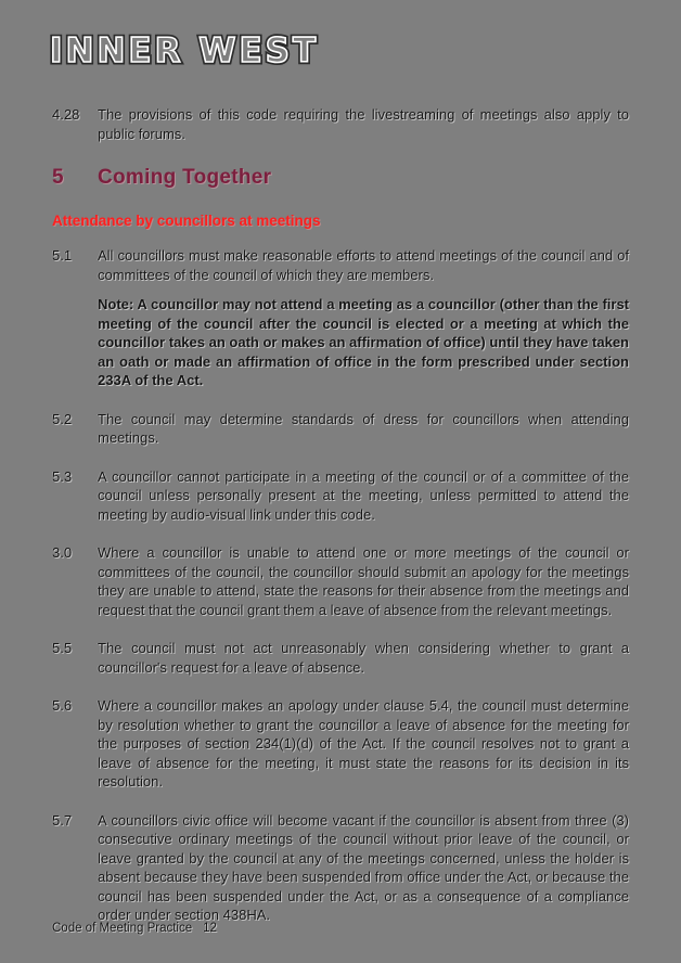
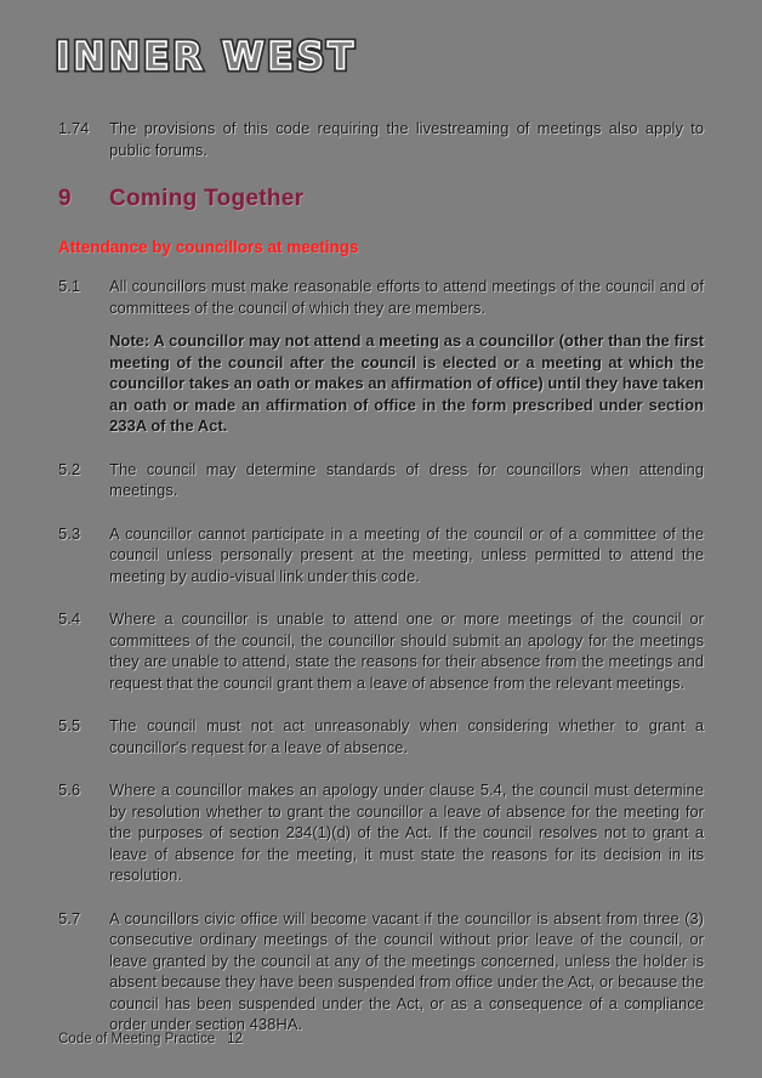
  INNER WEST
- 4.28
+ 1.74
  The provisions of this code requiring the livestreaming of meetings also apply to public forums.
- 5
+ 9
  Coming Together
  Attendance by councillors at meetings
  5.1
  All councillors must make reasonable efforts to attend meetings of the council and of committees of the council of which they are members.
  Note: A councillor may not attend a meeting as a councillor (other than the first meeting of the council after the council is elected or a meeting at which the councillor takes an oath or makes an affirmation of office) until they have taken an oath or made an affirmation of office in the form prescribed under section 233A of the Act.
  5.2
  The council may determine standards of dress for councillors when attending meetings.
  5.3
  A councillor cannot participate in a meeting of the council or of a committee of the council unless personally present at the meeting, unless permitted to attend the meeting by audio-visual link under this code.
- 3.0
+ 5.4
  Where a councillor is unable to attend one or more meetings of the council or committees of the council, the councillor should submit an apology for the meetings they are unable to attend, state the reasons for their absence from the meetings and request that the council grant them a leave of absence from the relevant meetings.
  5.5
  The council must not act unreasonably when considering whether to grant a councillor's request for a leave of absence.
  5.6
  Where a councillor makes an apology under clause 5.4, the council must determine by resolution whether to grant the councillor a leave of absence for the meeting for the purposes of section 234(1)(d) of the Act. If the council resolves not to grant a leave of absence for the meeting, it must state the reasons for its decision in its resolution.
  5.7
  A councillors civic office will become vacant if the councillor is absent from three (3) consecutive ordinary meetings of the council without prior leave of the council, or leave granted by the council at any of the meetings concerned, unless the holder is absent because they have been suspended from office under the Act, or because the council has been suspended under the Act, or as a consequence of a compliance order under section 438HA.
  Code of Meeting Practice 12
